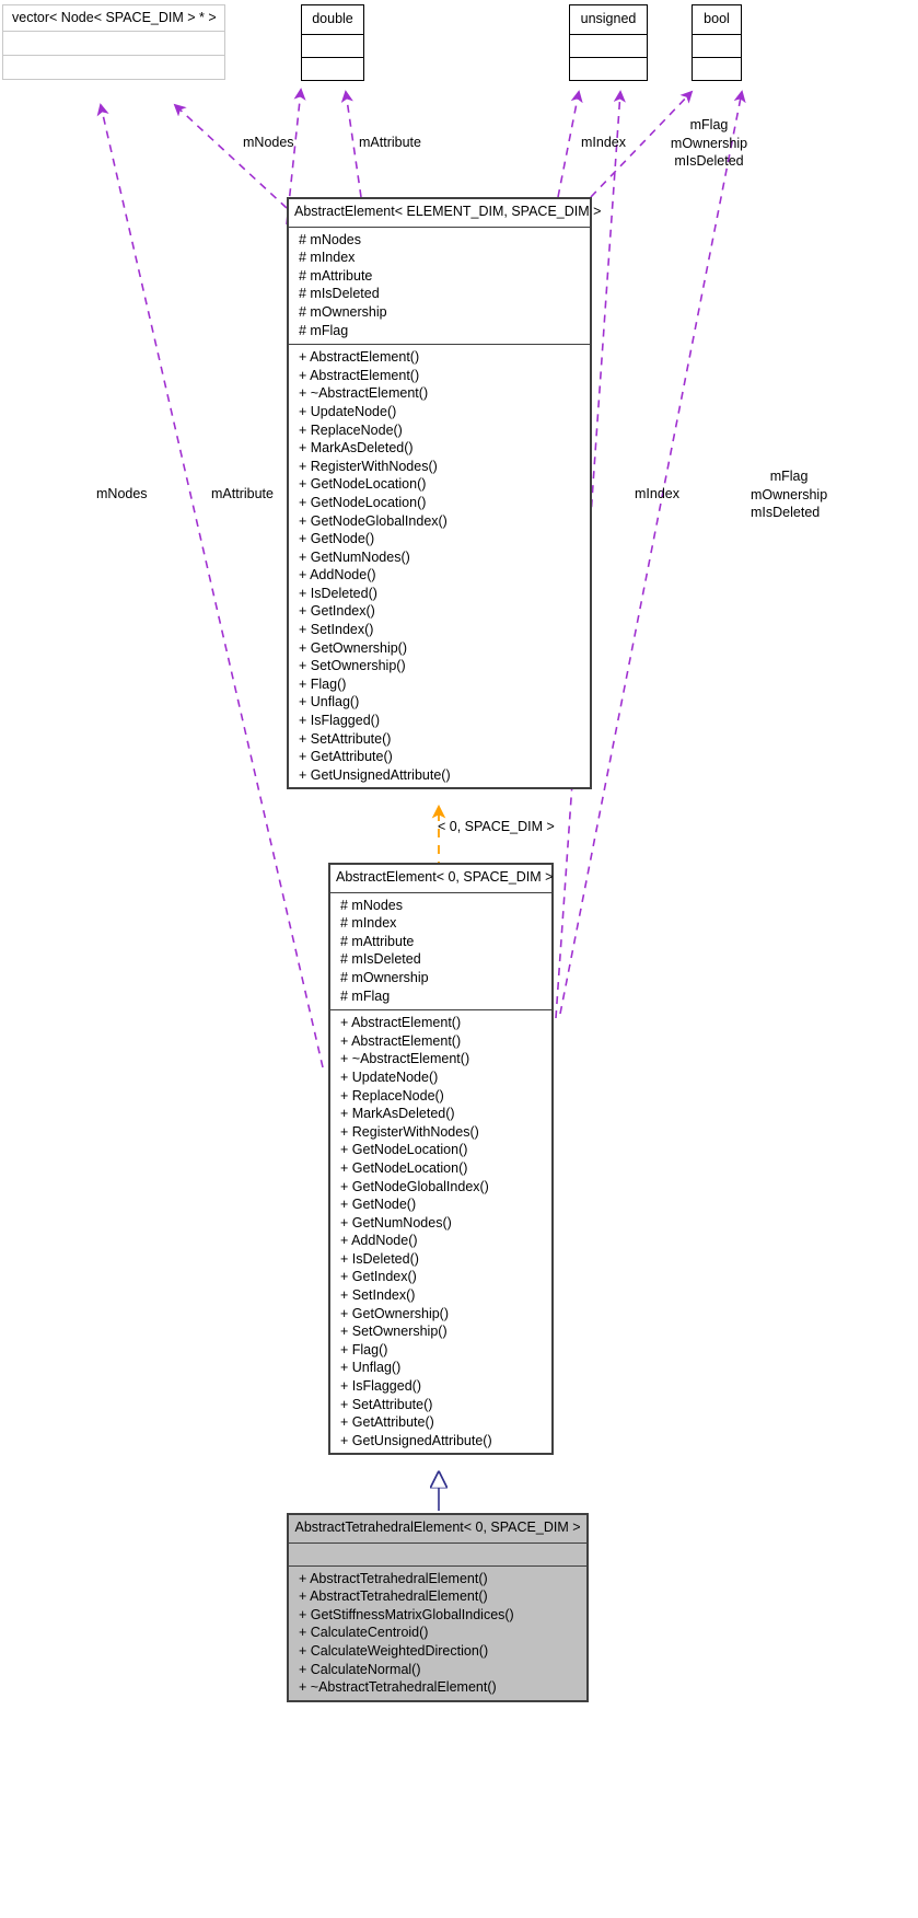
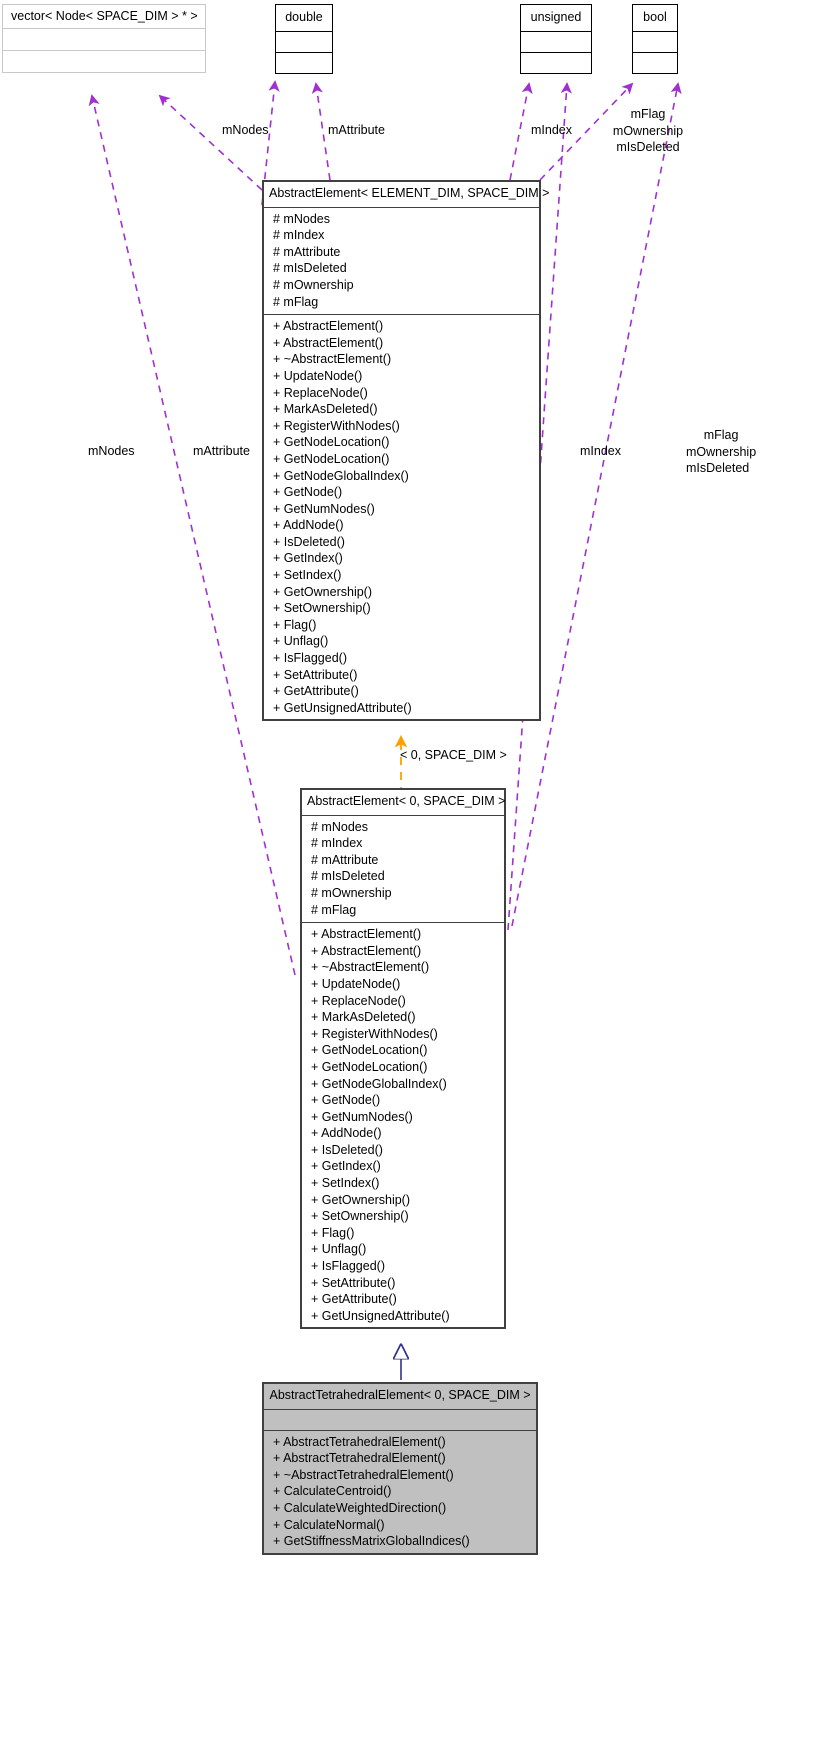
  vector< Node< SPACE_DIM > * >
  double
  unsigned
  bool
  mNodes
  mAttribute
  mIndex
  mFlag
  mOwnership
  mIsDeleted
  mNodes
  mAttribute
  mIndex
  mFlag
  mOwnership
  mIsDeleted
  < 0, SPACE_DIM >
  AbstractElement< ELEMENT_DIM, SPACE_DIM >
  # mNodes
  # mIndex
  # mAttribute
  # mIsDeleted
  # mOwnership
  # mFlag
  + AbstractElement()
  + AbstractElement()
  + ~AbstractElement()
  + UpdateNode()
  + ReplaceNode()
  + MarkAsDeleted()
  + RegisterWithNodes()
  + GetNodeLocation()
  + GetNodeLocation()
  + GetNodeGlobalIndex()
  + GetNode()
  + GetNumNodes()
  + AddNode()
  + IsDeleted()
  + GetIndex()
  + SetIndex()
  + GetOwnership()
  + SetOwnership()
  + Flag()
  + Unflag()
  + IsFlagged()
  + SetAttribute()
  + GetAttribute()
  + GetUnsignedAttribute()
  AbstractElement< 0, SPACE_DIM >
  # mNodes
  # mIndex
  # mAttribute
  # mIsDeleted
  # mOwnership
  # mFlag
  + AbstractElement()
  + AbstractElement()
  + ~AbstractElement()
  + UpdateNode()
  + ReplaceNode()
  + MarkAsDeleted()
  + RegisterWithNodes()
  + GetNodeLocation()
  + GetNodeLocation()
  + GetNodeGlobalIndex()
  + GetNode()
  + GetNumNodes()
  + AddNode()
  + IsDeleted()
  + GetIndex()
  + SetIndex()
  + GetOwnership()
  + SetOwnership()
  + Flag()
  + Unflag()
  + IsFlagged()
  + SetAttribute()
  + GetAttribute()
  + GetUnsignedAttribute()
  AbstractTetrahedralElement< 0, SPACE_DIM >
  + AbstractTetrahedralElement()
  + AbstractTetrahedralElement()
- + GetStiffnessMatrixGlobalIndices()
+ + ~AbstractTetrahedralElement()
  + CalculateCentroid()
  + CalculateWeightedDirection()
  + CalculateNormal()
- + ~AbstractTetrahedralElement()
+ + GetStiffnessMatrixGlobalIndices()
